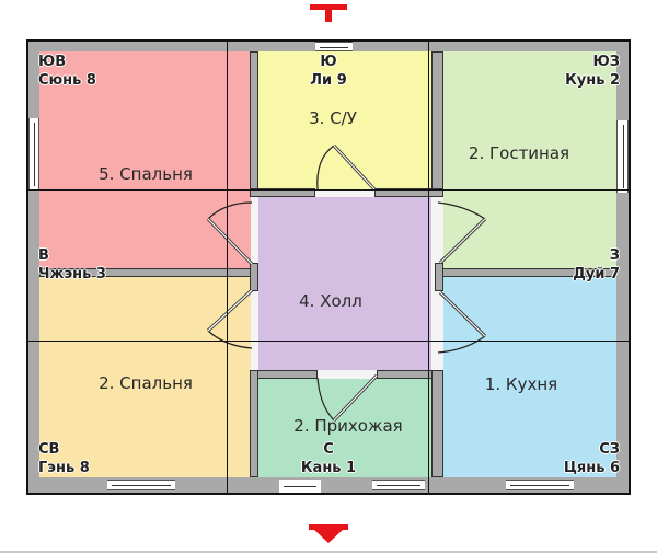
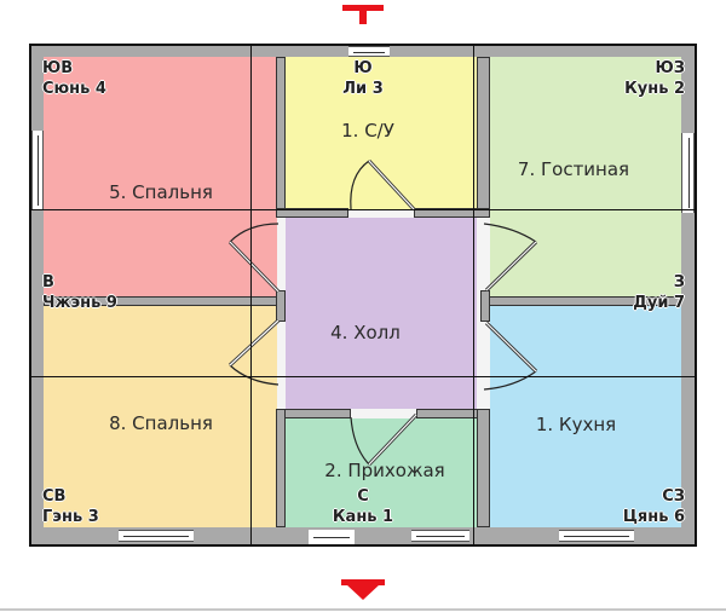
  5. Спальня
- 3. С/У
+ 1. С/У
- 2. Гостиная
+ 7. Гостиная
  4. Холл
- 2. Спальня
+ 8. Спальня
  2. Прихожая
  1. Кухня
  ЮВ
- Сюнь 8
+ Сюнь 4
  Ю
- Ли 9
+ Ли 3
  ЮЗ
  Кунь 2
  В
- Чжэнь 3
+ Чжэнь 9
  З
  Дуй 7
  СВ
- Гэнь 8
+ Гэнь 3
  С
  Кань 1
  СЗ
  Цянь 6
